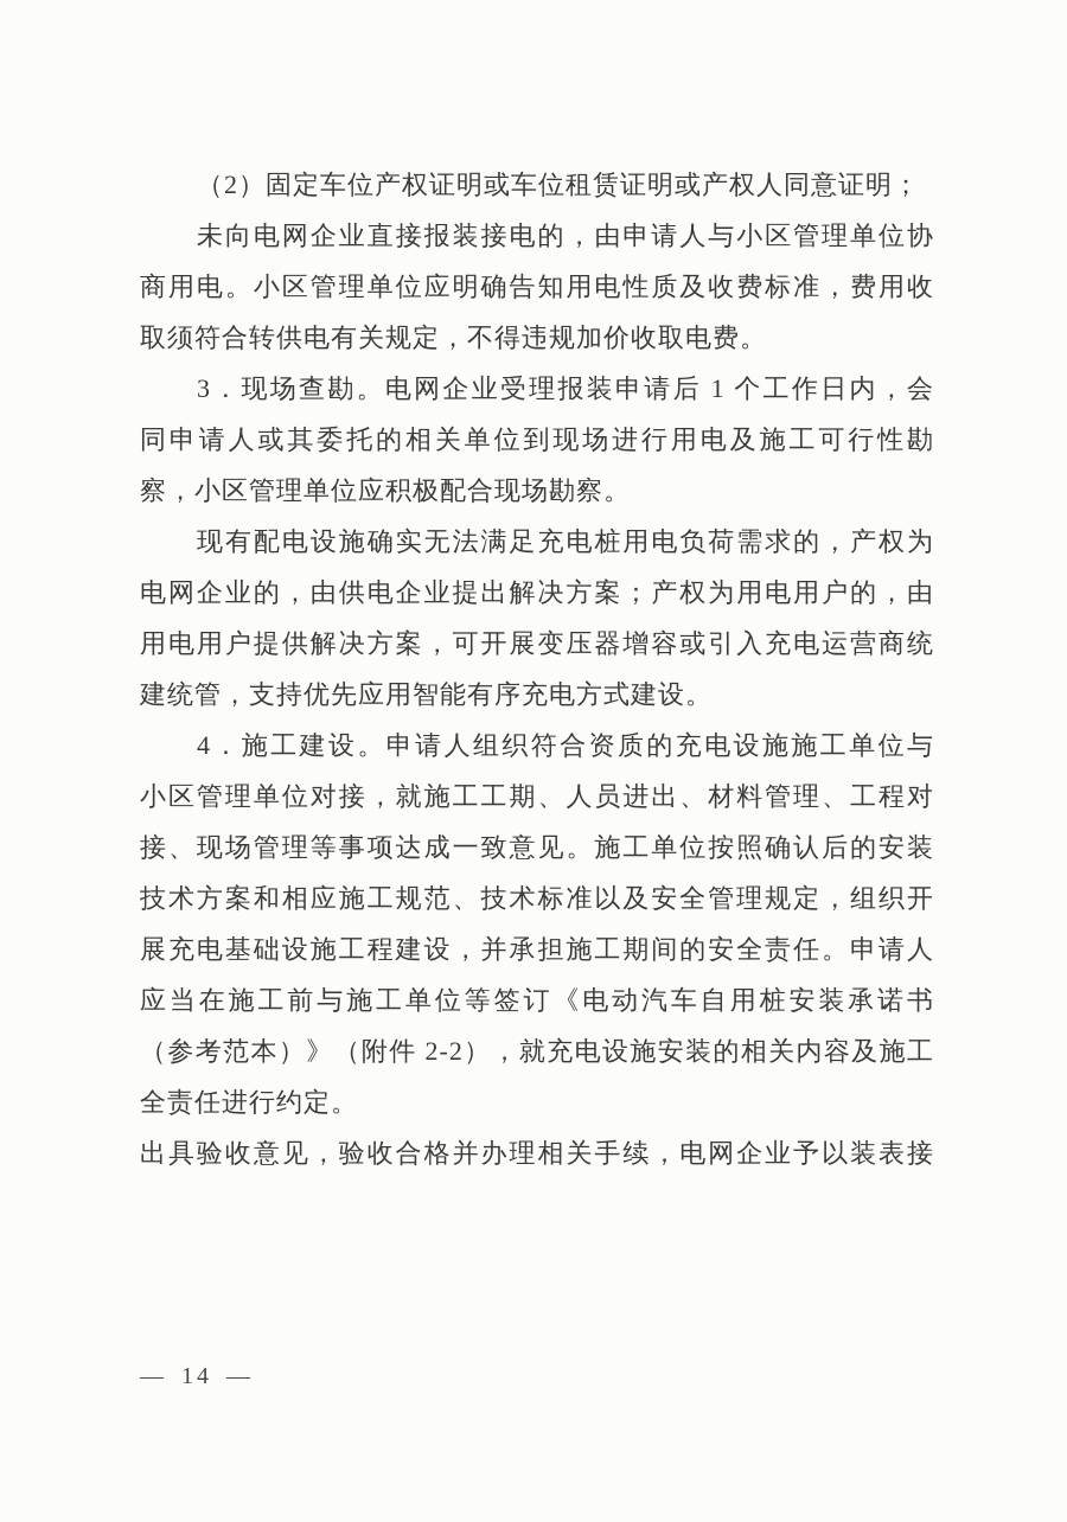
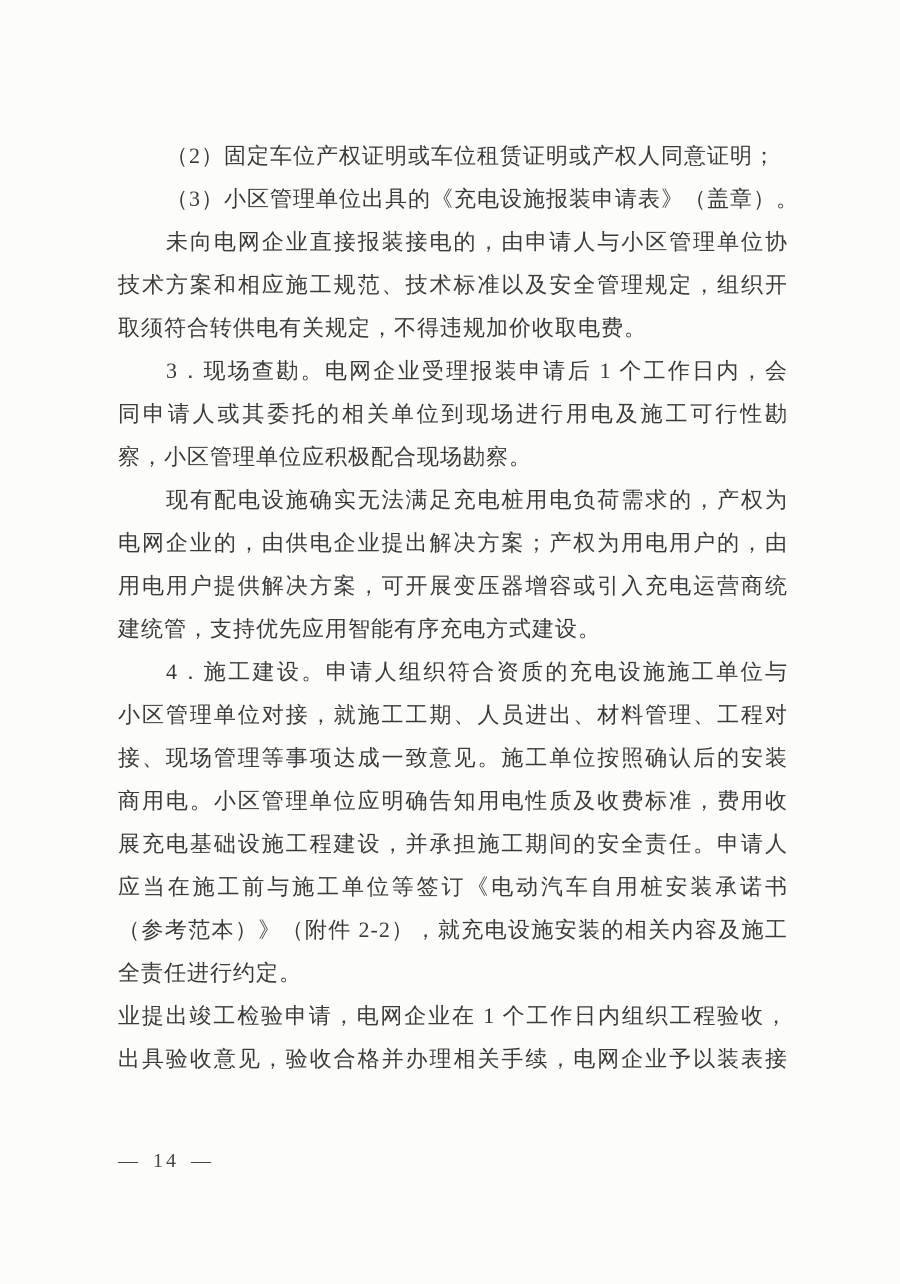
  （2）固定车位产权证明或车位租赁证明或产权人同意证明；
+ （3）小区管理单位出具的《充电设施报装申请表》（盖章）。
  未向电网企业直接报装接电的，由申请人与小区管理单位协
- 商用电。小区管理单位应明确告知用电性质及收费标准，费用收
+ 技术方案和相应施工规范、技术标准以及安全管理规定，组织开
  取须符合转供电有关规定，不得违规加价收取电费。
  3．现场查勘。电网企业受理报装申请后 1 个工作日内，会
  同申请人或其委托的相关单位到现场进行用电及施工可行性勘
  察，小区管理单位应积极配合现场勘察。
  现有配电设施确实无法满足充电桩用电负荷需求的，产权为
  电网企业的，由供电企业提出解决方案；产权为用电用户的，由
  用电用户提供解决方案，可开展变压器增容或引入充电运营商统
  建统管，支持优先应用智能有序充电方式建设。
  4．施工建设。申请人组织符合资质的充电设施施工单位与
  小区管理单位对接，就施工工期、人员进出、材料管理、工程对
  接、现场管理等事项达成一致意见。施工单位按照确认后的安装
- 技术方案和相应施工规范、技术标准以及安全管理规定，组织开
+ 商用电。小区管理单位应明确告知用电性质及收费标准，费用收
  展充电基础设施工程建设，并承担施工期间的安全责任。申请人
  应当在施工前与施工单位等签订《电动汽车自用桩安装承诺书
  （参考范本）》（附件 2-2），就充电设施安装的相关内容及施工
  全责任进行约定。
+ 业提出竣工检验申请，电网企业在 1 个工作日内组织工程验收，
  出具验收意见，验收合格并办理相关手续，电网企业予以装表接
  — 14 —
